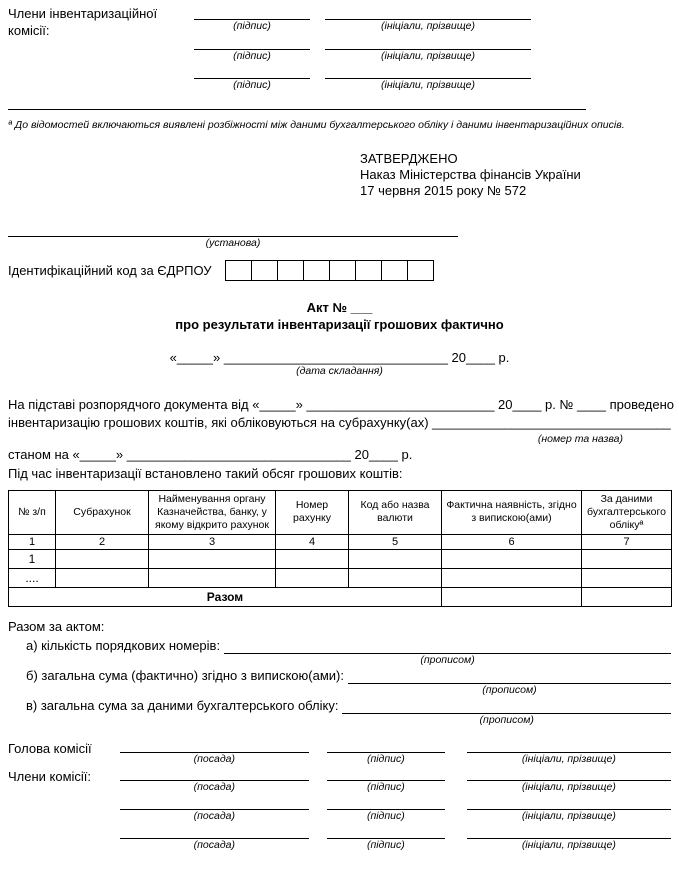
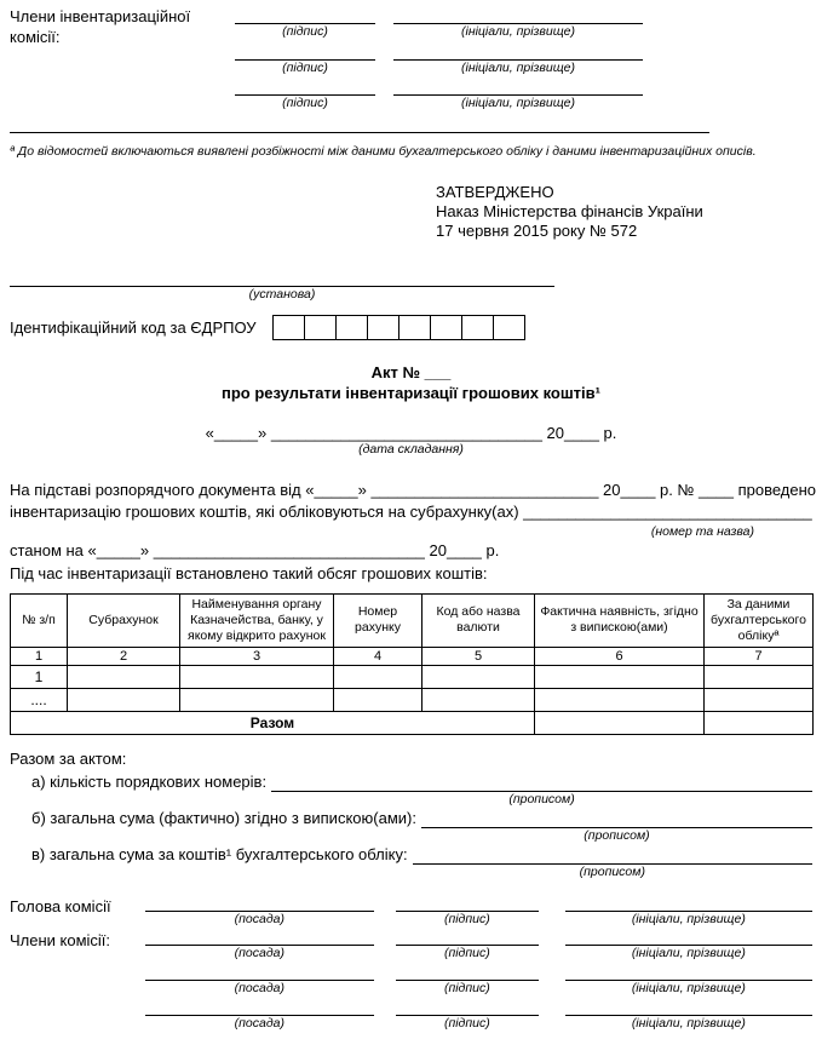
  Члени інвентаризаційної комісії:
  (підпис)
  (ініціали, прізвище)
  (підпис)
  (ініціали, прізвище)
  (підпис)
  (ініціали, прізвище)
  ª До відомостей включаються виявлені розбіжності між даними бухгалтерського обліку і даними інвентаризаційних описів.
  ЗАТВЕРДЖЕНО
  Наказ Міністерства фінансів України
  17 червня 2015 року № 572
  (установа)
  Ідентифікаційний код за ЄДРПОУ
  Акт № ___
- про результати інвентаризації грошових фактично
+ про результати інвентаризації грошових коштів¹
  «_____» _______________________________ 20____ р.
  (дата складання)
  На підставі розпорядчого документа від «_____» __________________________ 20____ р. № ____ проведено
  інвентаризацію грошових коштів, які обліковуються на субрахунку(ах) _________________________________
  (номер та назва)
  станом на «_____» _______________________________ 20____ р.
  Під час інвентаризації встановлено такий обсяг грошових коштів:
  № з/п	Субрахунок	Найменування органу Казначейства, банку, у якому відкрито рахунок	Номер рахунку	Код або назва валюти	Фактична наявність, згідно з випискою(ами)	За даними бухгалтерського облікуª
  1	2	3	4	5	6	7
  1
  ....
  Разом
  Разом за актом:
  а) кількість порядкових номерів:
  (прописом)
  б) загальна сума (фактично) згідно з випискою(ами):
  (прописом)
- в) загальна сума за даними бухгалтерського обліку:
+ в) загальна сума за коштів¹ бухгалтерського обліку:
  (прописом)
  Голова комісії
  (посада)
  (підпис)
  (ініціали, прізвище)
  Члени комісії:
  (посада)
  (підпис)
  (ініціали, прізвище)
  (посада)
  (підпис)
  (ініціали, прізвище)
  (посада)
  (підпис)
  (ініціали, прізвище)
